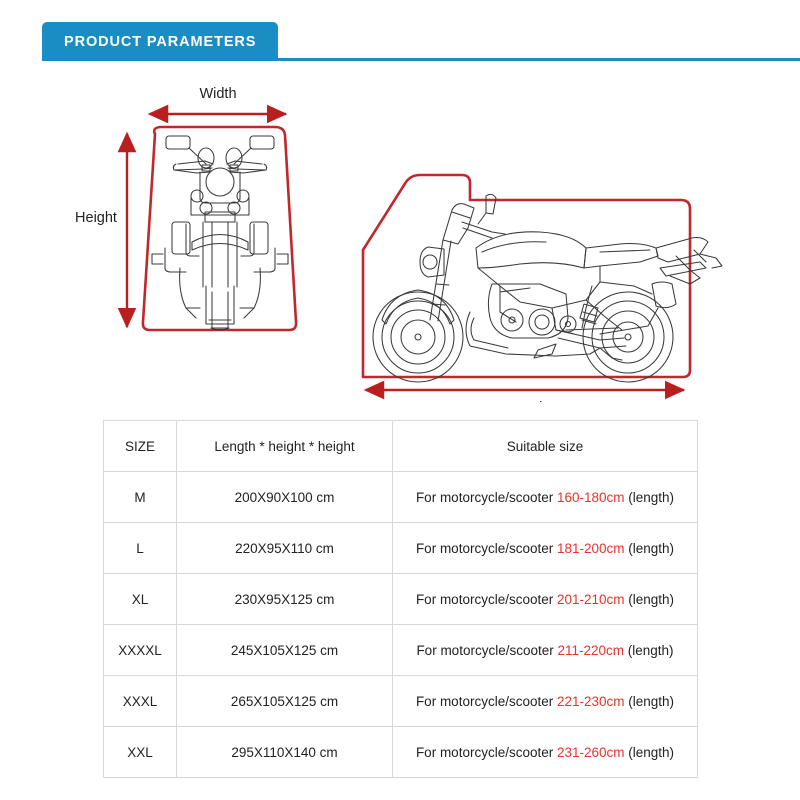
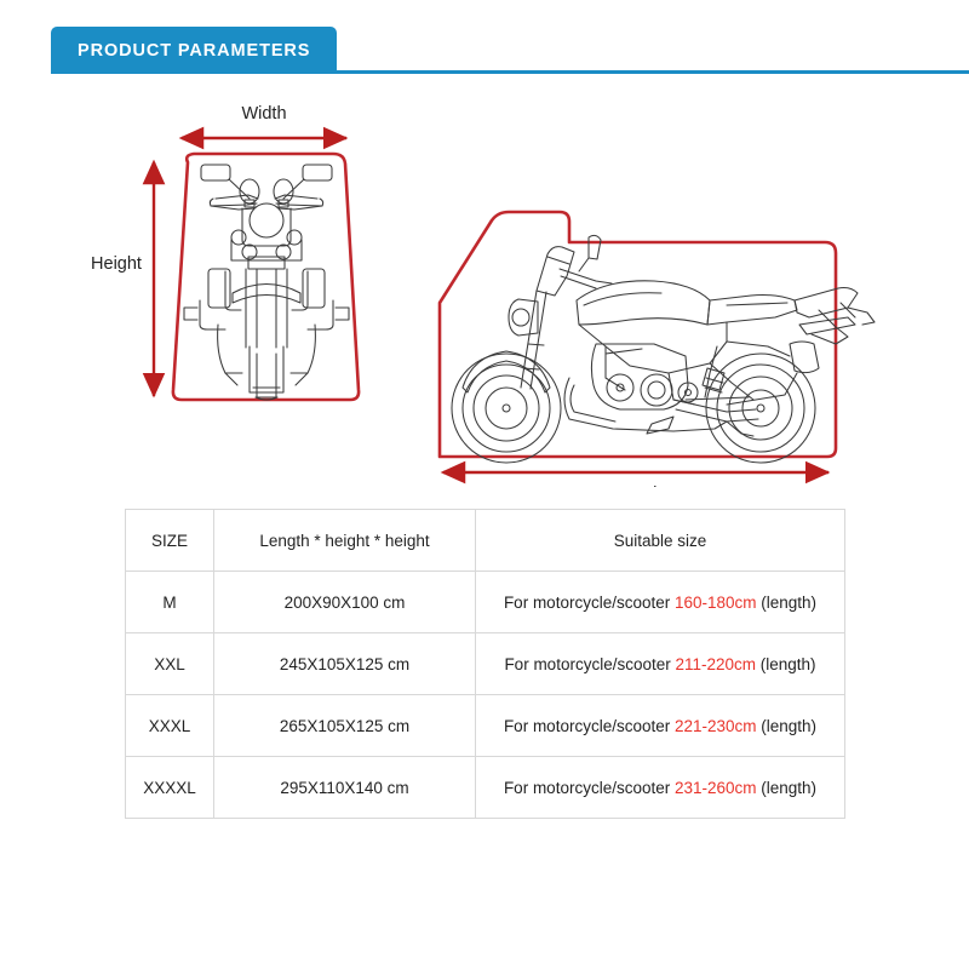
  PRODUCT PARAMETERS
  Width
  Height
  SIZE	Length * height * height	Suitable size
  M	200X90X100 cm	For motorcycle/scooter 160-180cm (length)
- L	220X95X110 cm	For motorcycle/scooter 181-200cm (length)
- XL	230X95X125 cm	For motorcycle/scooter 201-210cm (length)
- XXXXL	245X105X125 cm	For motorcycle/scooter 211-220cm (length)
+ XXL	245X105X125 cm	For motorcycle/scooter 211-220cm (length)
  XXXL	265X105X125 cm	For motorcycle/scooter 221-230cm (length)
- XXL	295X110X140 cm	For motorcycle/scooter 231-260cm (length)
+ XXXXL	295X110X140 cm	For motorcycle/scooter 231-260cm (length)
